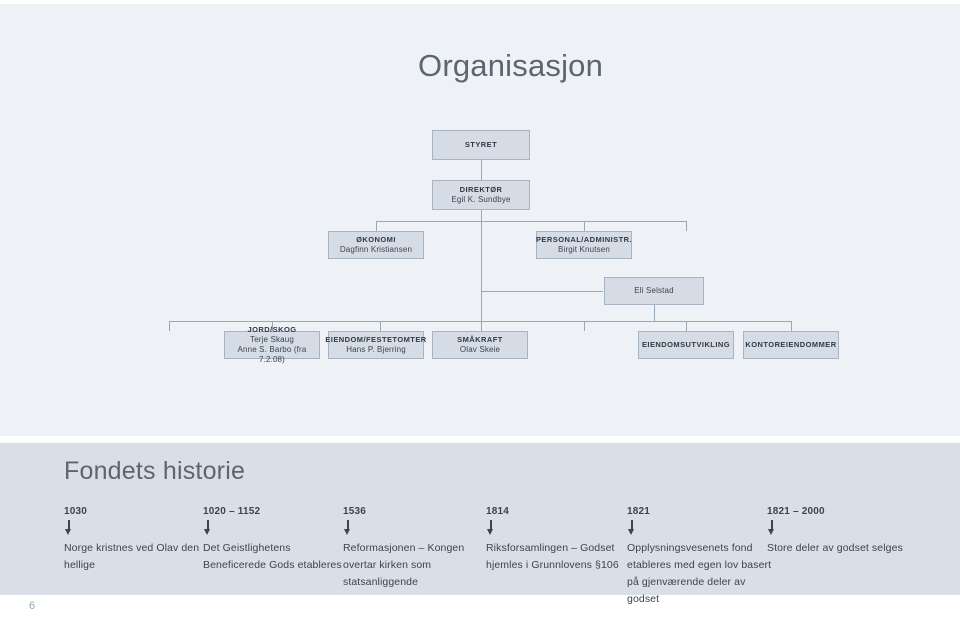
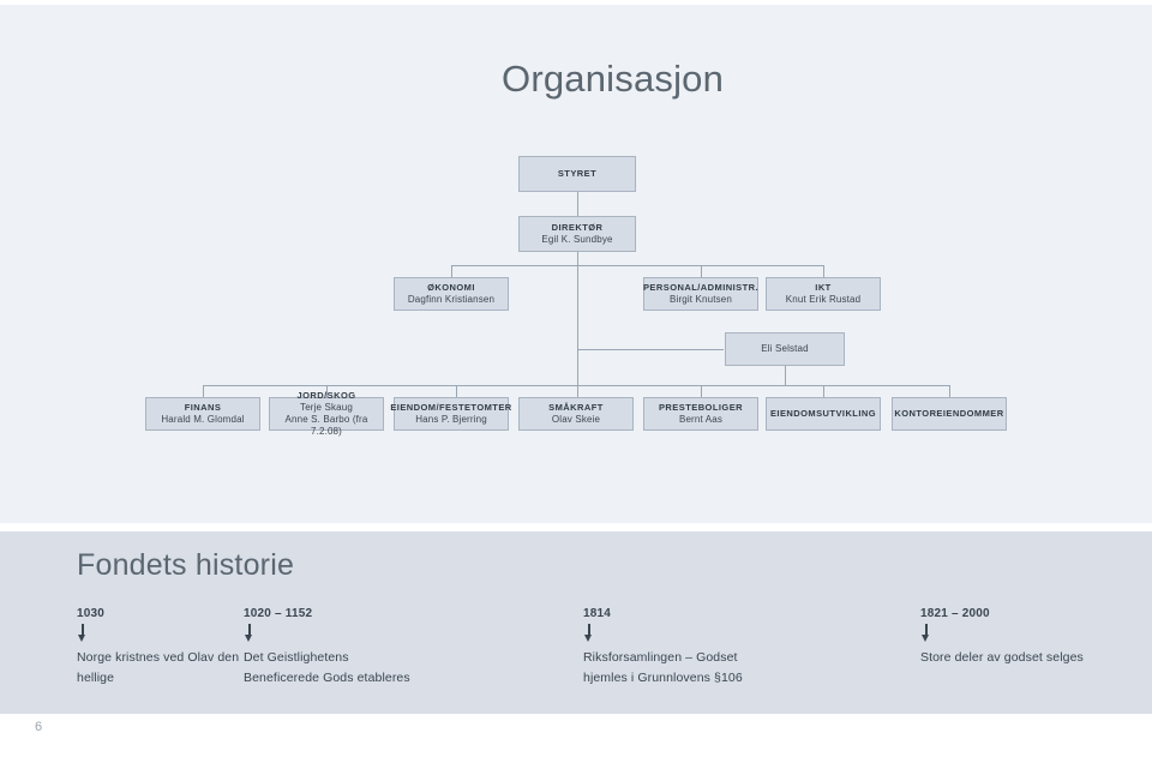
  Organisasjon
  STYRET
  DIREKTØR
  Egil K. Sundbye
  ØKONOMI
  Dagfinn Kristiansen
  PERSONAL/ADMINISTR.
  Birgit Knutsen
+ IKT
+ Knut Erik Rustad
  Eli Selstad
+ FINANS
+ Harald M. Glomdal
  JORD/SKOG
  Terje Skaug
  Anne S. Barbo (fra 7.2.08)
  EIENDOM/FESTETOMTER
  Hans P. Bjerring
  SMÅKRAFT
  Olav Skeie
+ PRESTEBOLIGER
+ Bernt Aas
  EIENDOMSUTVIKLING
  KONTOREIENDOMMER
  Fondets historie
  1030
  Norge kristnes ved Olav den hellige
  1020 – 1152
  Det Geistlighetens Beneficerede Gods etableres
- 1536
- Reformasjonen – Kongen overtar kirken som statsanliggende
  1814
  Riksforsamlingen – Godset hjemles i Grunnlovens §106
- 1821
- Opplysningsvesenets fond etableres med egen lov basert på gjenværende deler av godset
  1821 – 2000
  Store deler av godset selges
  6
